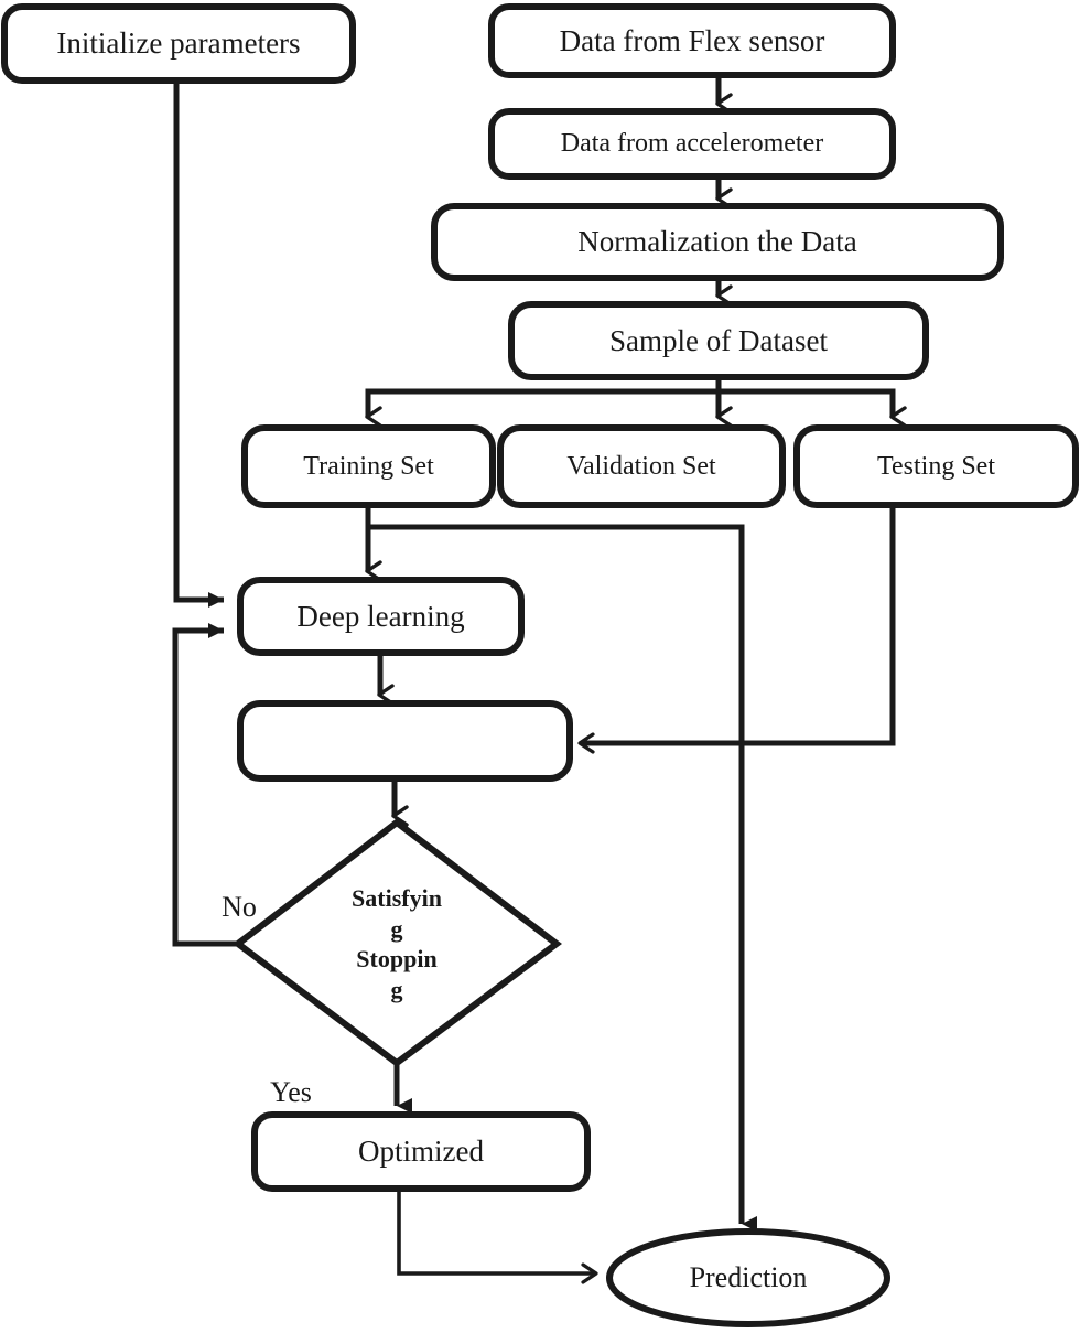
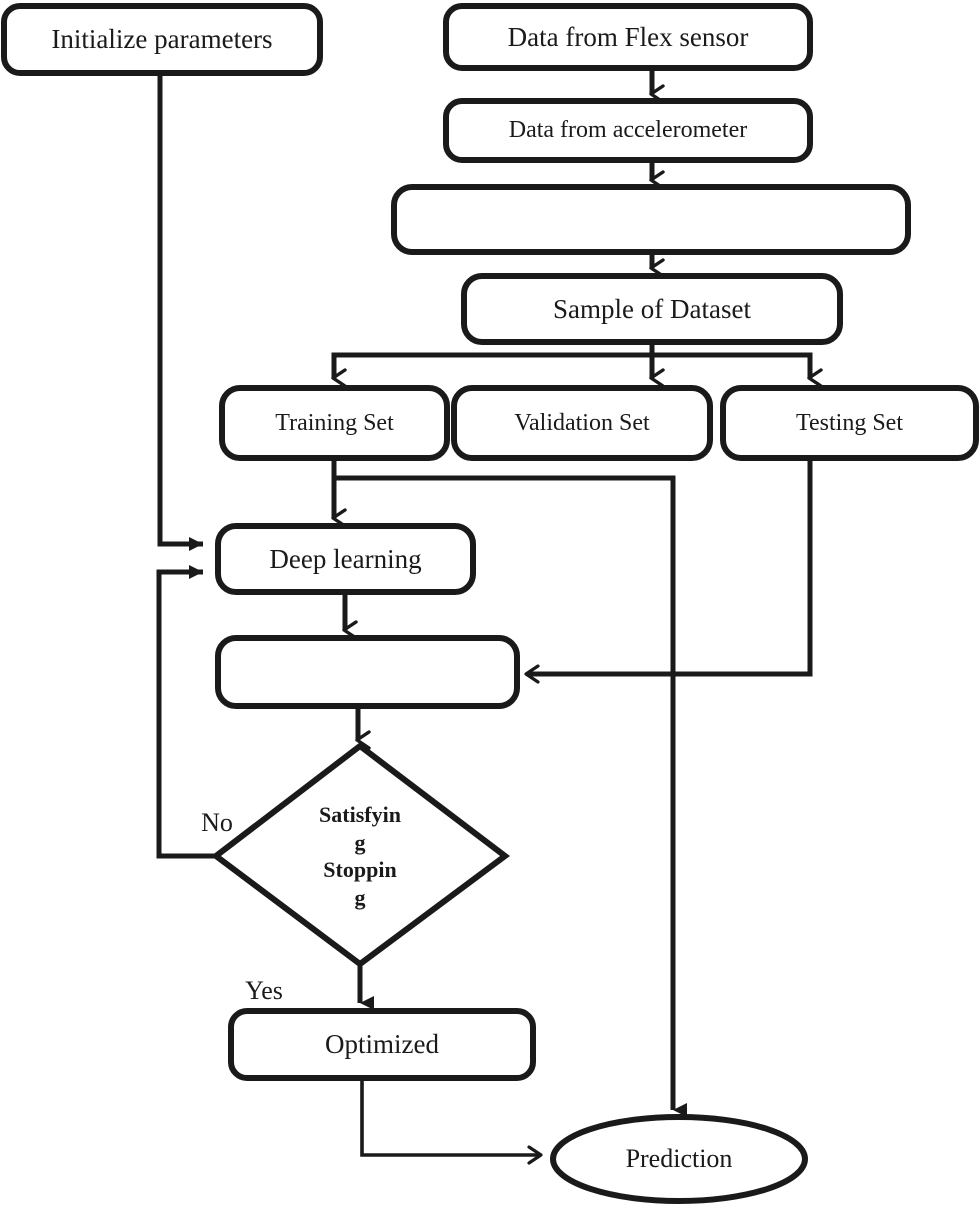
  Initialize parameters
  Data from Flex sensor
  Data from accelerometer
- Normalization the Data
  Sample of Dataset
  Training Set
  Validation Set
  Testing Set
  Deep learning
  Satisfyin
  g
  Stoppin
  g
  Optimized
  Prediction
  No
  Yes
